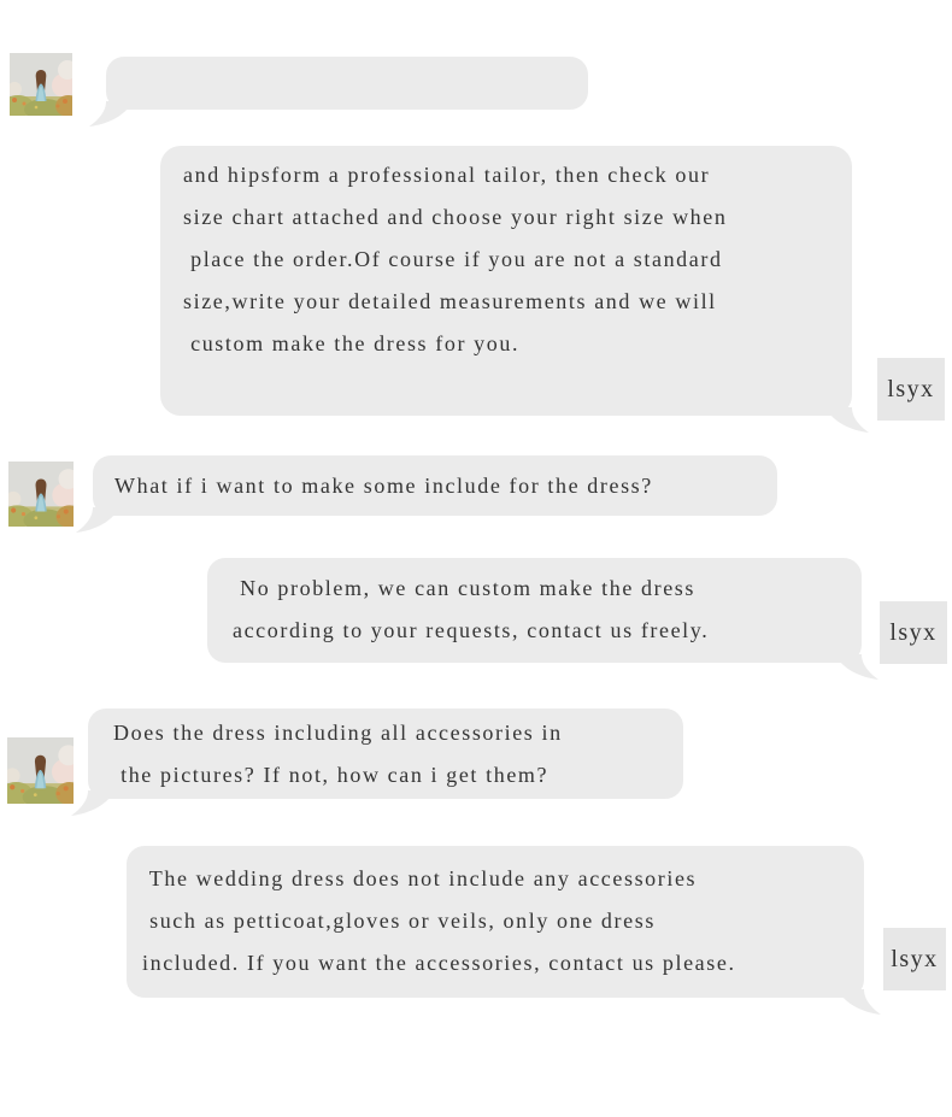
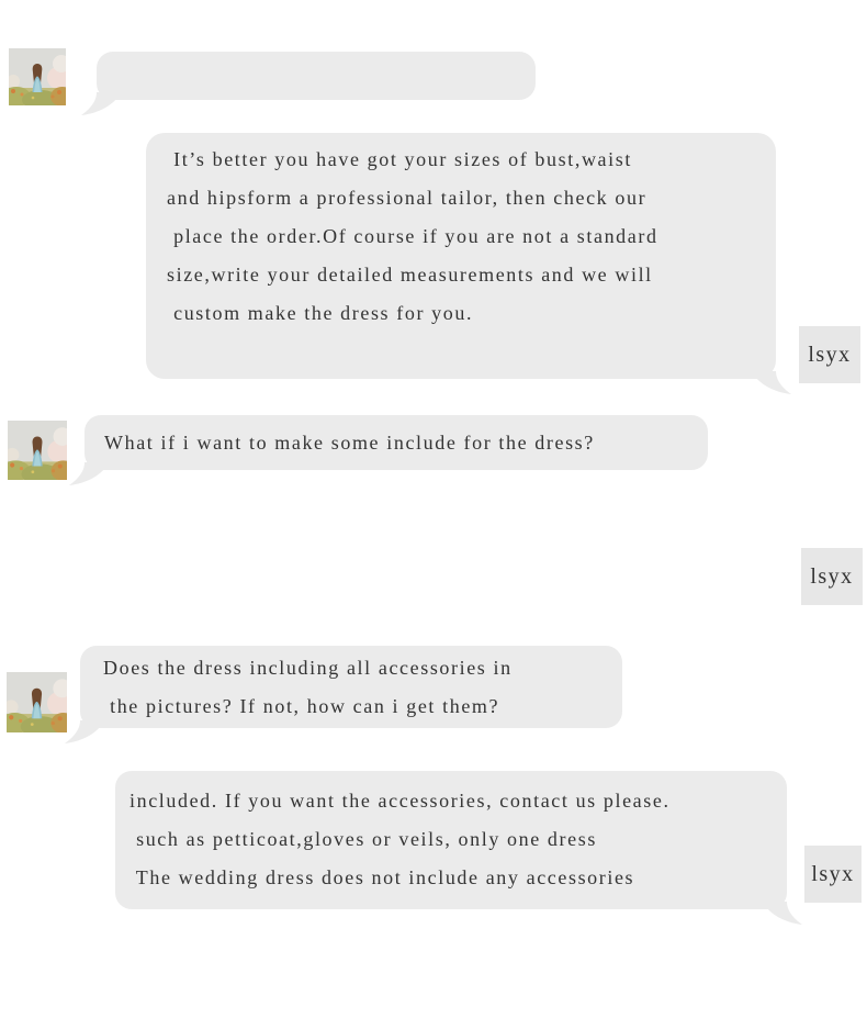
+ It’s better you have got your sizes of bust,waist
  and hipsform a professional tailor, then check our
- size chart attached and choose your right size when
  place the order.Of course if you are not a standard
  size,write your detailed measurements and we will
  custom make the dress for you.
  lsyx
  What if i want to make some include for the dress?
- No problem, we can custom make the dress
- according to your requests, contact us freely.
  lsyx
  Does the dress including all accessories in
  the pictures? If not, how can i get them?
- The wedding dress does not include any accessories
+ included. If you want the accessories, contact us please.
  such as petticoat,gloves or veils, only one dress
- included. If you want the accessories, contact us please.
+ The wedding dress does not include any accessories
  lsyx
